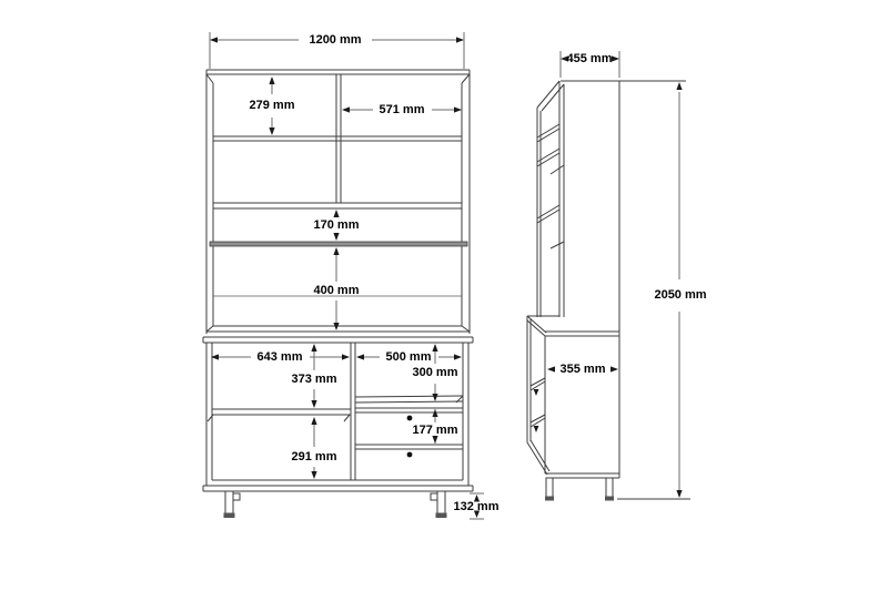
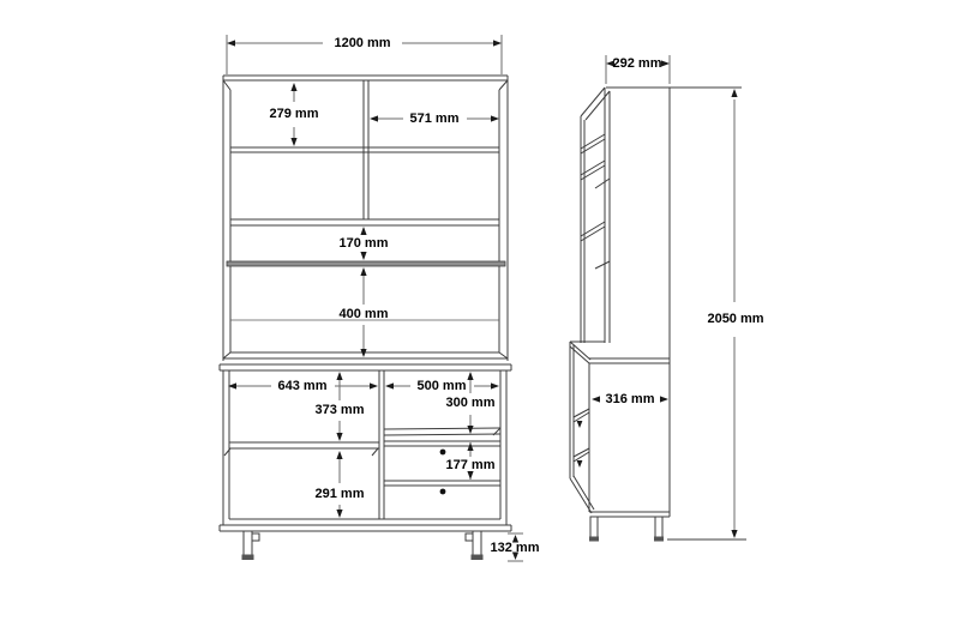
  1200 mm
  279 mm
  571 mm
  170 mm
  400 mm
  643 mm
  500 mm
  373 mm
  300 mm
  177 mm
  291 mm
  132 mm
- 455 mm
+ 292 mm
- 355 mm
+ 316 mm
  2050 mm
